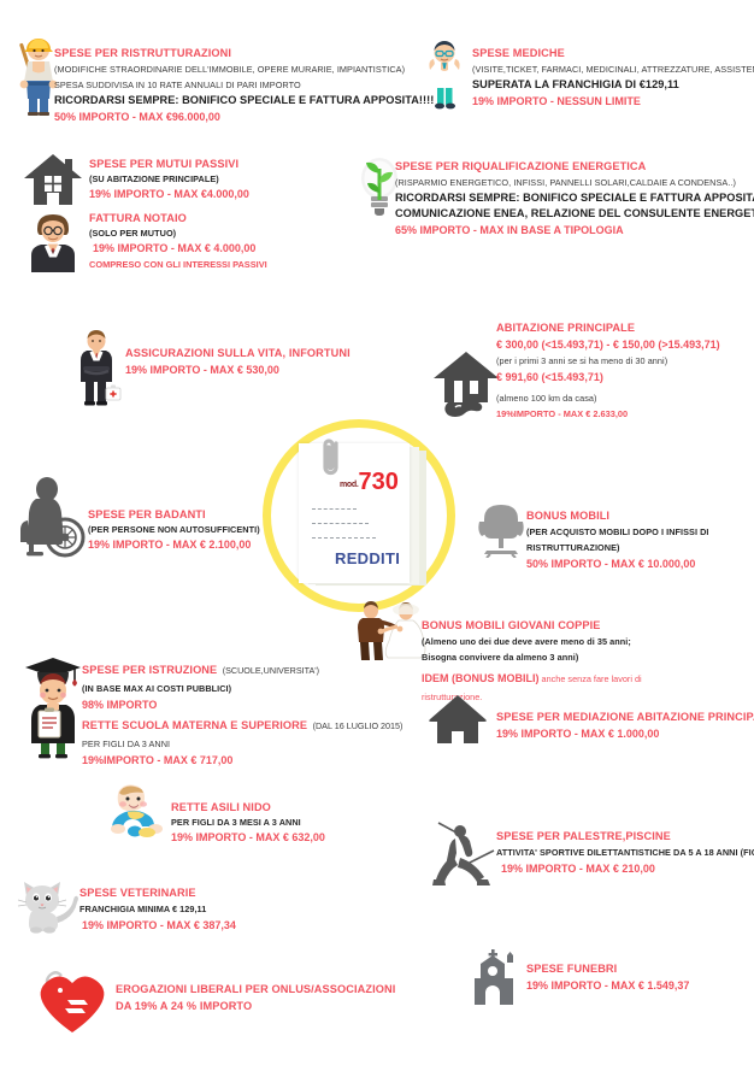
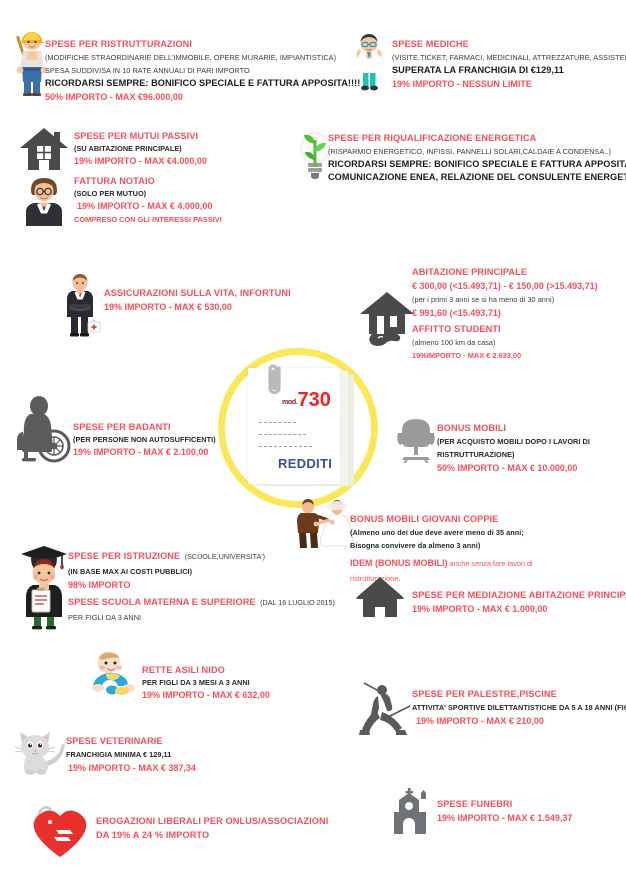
  SPESE PER RISTRUTTURAZIONI
  (MODIFICHE STRAORDINARIE DELL'IMMOBILE, OPERE MURARIE, IMPIANTISTICA)
  SPESA SUDDIVISA IN 10 RATE ANNUALI DI PARI IMPORTO
  RICORDARSI SEMPRE: BONIFICO SPECIALE E FATTURA APPOSITA!
  50% IMPORTO - MAX €96.000,00
  SPESE MEDICHE
  (VISITE,TICKET, FARMACI, MEDICINALI, ATTREZZATURE, ASSISTE
  SUPERATA LA FRANCHIGIA DI €129,11
  19% IMPORTO - NESSUN LIMITE
  SPESE PER MUTUI PASSIVI
  (SU ABITAZIONE PRINCIPALE)
  19% IMPORTO - MAX €4.000,00
  FATTURA NOTAIO
  (SOLO PER MUTUO)
  19% IMPORTO - MAX € 4.000,00
  COMPRESO CON GLI INTERESSI PASSIVI
  SPESE PER RIQUALIFICAZIONE ENERGETICA
  (RISPARMIO ENERGETICO, INFISSI, PANNELLI SOLARI,CALDAIE A CONDENSA..)
  RICORDARSI SEMPRE: BONIFICO SPECIALE E FATTURA APPOSIT
  COMUNICAZIONE ENEA, RELAZIONE DEL CONSULENTE ENERGE
- 65% IMPORTO - MAX IN BASE A TIPOLOGIA
  ASSICURAZIONI SULLA VITA, INFORTUNI
  19% IMPORTO - MAX € 530,00
  ABITAZIONE PRINCIPALE
  € 300,00 (<15.493,71) - € 150,00 (>15.493,71)
  (per i primi 3 anni se si ha meno di 30 anni)
  € 991,60 (<15.493,71)
+ AFFITTO STUDENTI
  (almeno 100 km da casa)
  19%IMPORTO - MAX € 2.633,00
  REDDITI
  SPESE PER BADANTI
  (PER PERSONE NON AUTOSUFFICENTI)
  19% IMPORTO - MAX € 2.100,00
  BONUS MOBILI
- (PER ACQUISTO MOBILI DOPO I INFISSI DI
+ (PER ACQUISTO MOBILI DOPO I LAVORI DI
  RISTRUTTURAZIONE)
  50% IMPORTO - MAX € 10.000,00
  BONUS MOBILI GIOVANI COPPIE
  (Almeno uno dei due deve avere meno di 35 anni;
  Bisogna convivere da almeno 3 anni)
  IDEM (BONUS MOBILI) anche senza fare lavori di
  ristrutturzione.
  SPESE PER ISTRUZIONE (SCUOLE,UNIVERSITA')
  (IN BASE MAX AI COSTI PUBBLICI)
  98% IMPORTO
- RETTE SCUOLA MATERNA E SUPERIORE (DAL 16 LUGLIO 2015)
+ SPESE SCUOLA MATERNA E SUPERIORE (DAL 16 LUGLIO 2015)
  PER FIGLI DA 3 ANNI
- 19%IMPORTO - MAX € 717,00
  SPESE PER MEDIAZIONE ABITAZIONE PRINCIP
  19% IMPORTO - MAX € 1.000,00
  RETTE ASILI NIDO
  PER FIGLI DA 3 MESI A 3 ANNI
  19% IMPORTO - MAX € 632,00
  SPESE PER PALESTRE,PISCINE
  ATTIVITA' SPORTIVE DILETTANTISTICHE DA 5 A 18 ANNI (FI
  19% IMPORTO - MAX € 210,00
  SPESE VETERINARIE
  FRANCHIGIA MINIMA € 129,11
  19% IMPORTO - MAX € 387,34
  SPESE FUNEBRI
  19% IMPORTO - MAX € 1.549,37
  EROGAZIONI LIBERALI PER ONLUS/ASSOCIAZIONI
  DA 19% A 24 % IMPORTO
